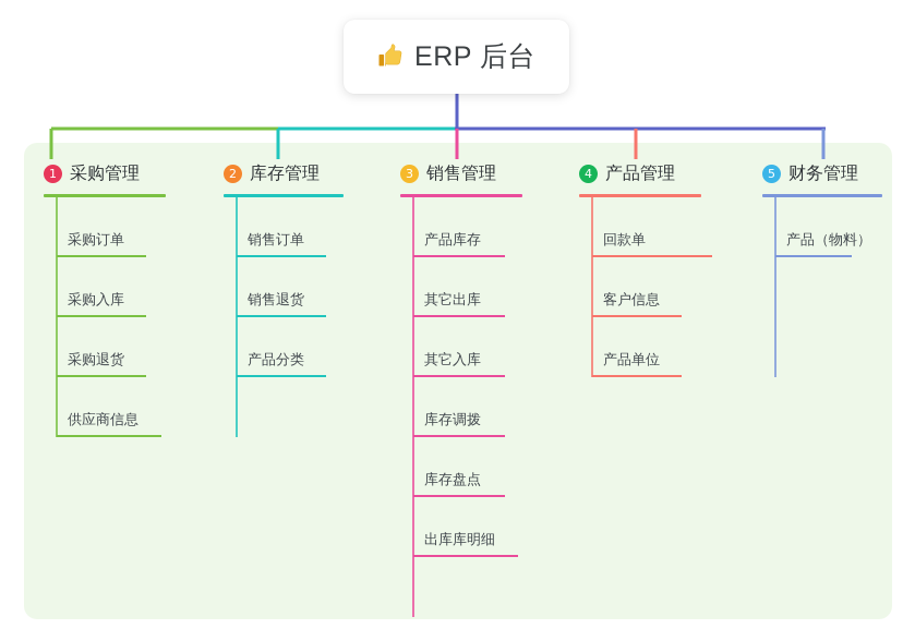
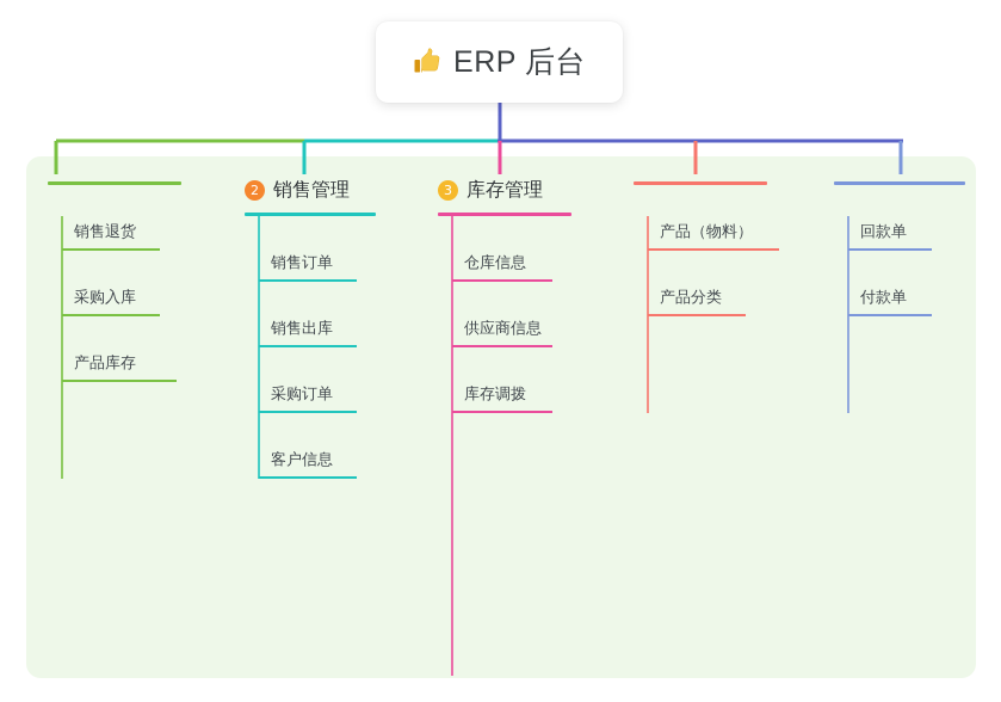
  ERP 后台
- 1
- 采购管理
- 采购订单
+ 销售退货
  采购入库
- 采购退货
- 供应商信息
+ 产品库存
  2
- 库存管理
+ 销售管理
  销售订单
+ 销售出库
- 销售退货
+ 采购订单
- 产品分类
+ 客户信息
  3
- 销售管理
+ 库存管理
+ 仓库信息
- 产品库存
+ 供应商信息
- 其它出库
- 其它入库
  库存调拨
- 库存盘点
- 出库库明细
- 4
- 产品管理
- 回款单
+ 产品（物料）
- 客户信息
+ 产品分类
- 产品单位
- 5
- 财务管理
- 产品（物料）
+ 回款单
+ 付款单
